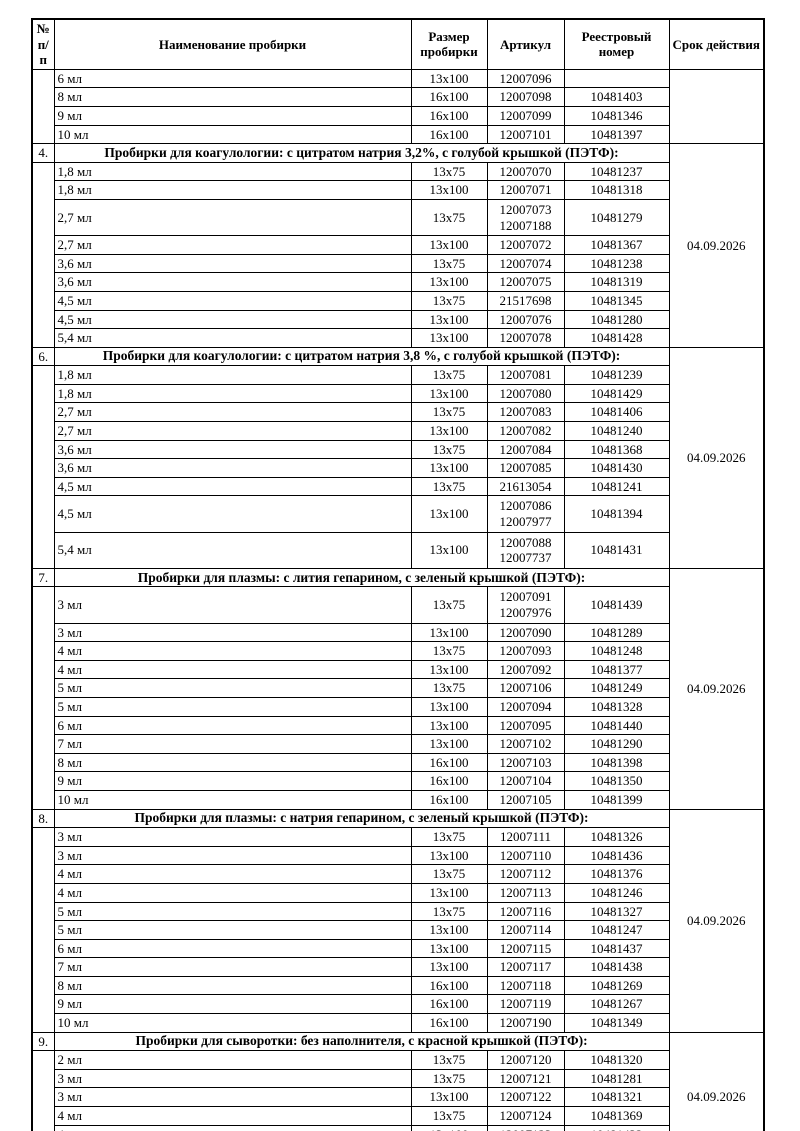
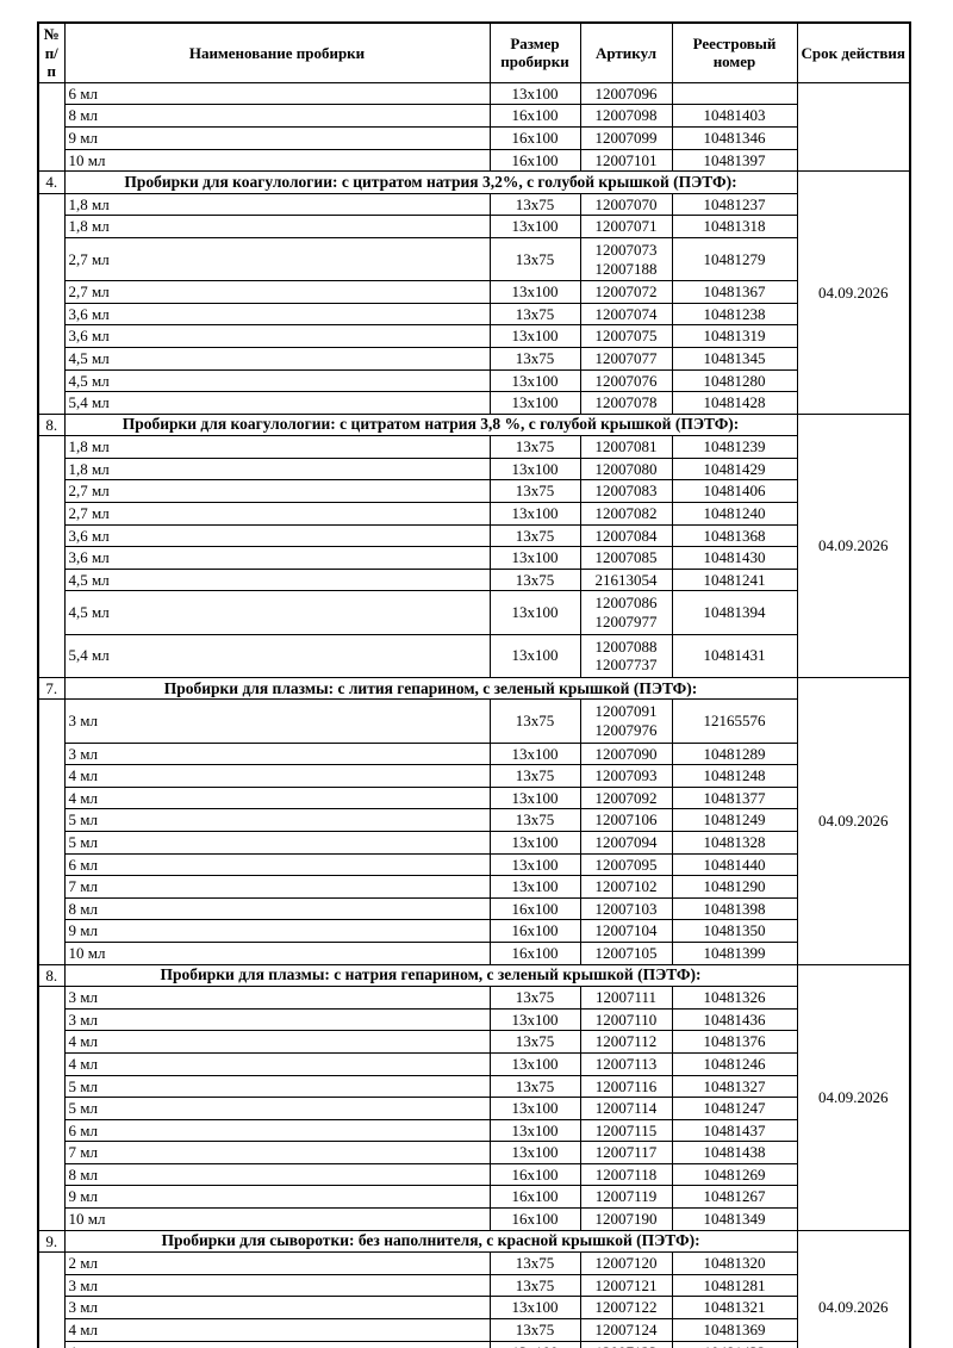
  № п/п	Наименование пробирки	Размер пробирки	Артикул	Реестровый номер	Срок действия
  	6 мл	13x100	12007096
  8 мл	16x100	12007098	10481403
  9 мл	16x100	12007099	10481346
  10 мл	16x100	12007101	10481397
  4.	Пробирки для коагулологии: с цитратом натрия 3,2%, с голубой крышкой (ПЭТФ):	04.09.2026
  	1,8 мл	13x75	12007070	10481237
  1,8 мл	13x100	12007071	10481318
  2,7 мл	13x75	12007073 12007188	10481279
  2,7 мл	13x100	12007072	10481367
  3,6 мл	13x75	12007074	10481238
  3,6 мл	13x100	12007075	10481319
- 4,5 мл	13x75	21517698	10481345
+ 4,5 мл	13x75	12007077	10481345
  4,5 мл	13x100	12007076	10481280
  5,4 мл	13x100	12007078	10481428
- 6.	Пробирки для коагулологии: с цитратом натрия 3,8 %, с голубой крышкой (ПЭТФ):	04.09.2026
+ 8.	Пробирки для коагулологии: с цитратом натрия 3,8 %, с голубой крышкой (ПЭТФ):	04.09.2026
  	1,8 мл	13x75	12007081	10481239
  1,8 мл	13x100	12007080	10481429
  2,7 мл	13x75	12007083	10481406
  2,7 мл	13x100	12007082	10481240
  3,6 мл	13x75	12007084	10481368
  3,6 мл	13x100	12007085	10481430
  4,5 мл	13x75	21613054	10481241
  4,5 мл	13x100	12007086 12007977	10481394
  5,4 мл	13x100	12007088 12007737	10481431
  7.	Пробирки для плазмы: с лития гепарином, с зеленый крышкой (ПЭТФ):	04.09.2026
- 	3 мл	13x75	12007091 12007976	10481439
+ 	3 мл	13x75	12007091 12007976	12165576
  3 мл	13x100	12007090	10481289
  4 мл	13x75	12007093	10481248
  4 мл	13x100	12007092	10481377
  5 мл	13x75	12007106	10481249
  5 мл	13x100	12007094	10481328
  6 мл	13x100	12007095	10481440
  7 мл	13x100	12007102	10481290
  8 мл	16x100	12007103	10481398
  9 мл	16x100	12007104	10481350
  10 мл	16x100	12007105	10481399
  8.	Пробирки для плазмы: с натрия гепарином, с зеленый крышкой (ПЭТФ):	04.09.2026
  	3 мл	13x75	12007111	10481326
  3 мл	13x100	12007110	10481436
  4 мл	13x75	12007112	10481376
  4 мл	13x100	12007113	10481246
  5 мл	13x75	12007116	10481327
  5 мл	13x100	12007114	10481247
  6 мл	13x100	12007115	10481437
  7 мл	13x100	12007117	10481438
  8 мл	16x100	12007118	10481269
  9 мл	16x100	12007119	10481267
  10 мл	16x100	12007190	10481349
  9.	Пробирки для сыворотки: без наполнителя, с красной крышкой (ПЭТФ):	04.09.2026
  	2 мл	13x75	12007120	10481320
  3 мл	13x75	12007121	10481281
  3 мл	13x100	12007122	10481321
  4 мл	13x75	12007124	10481369
